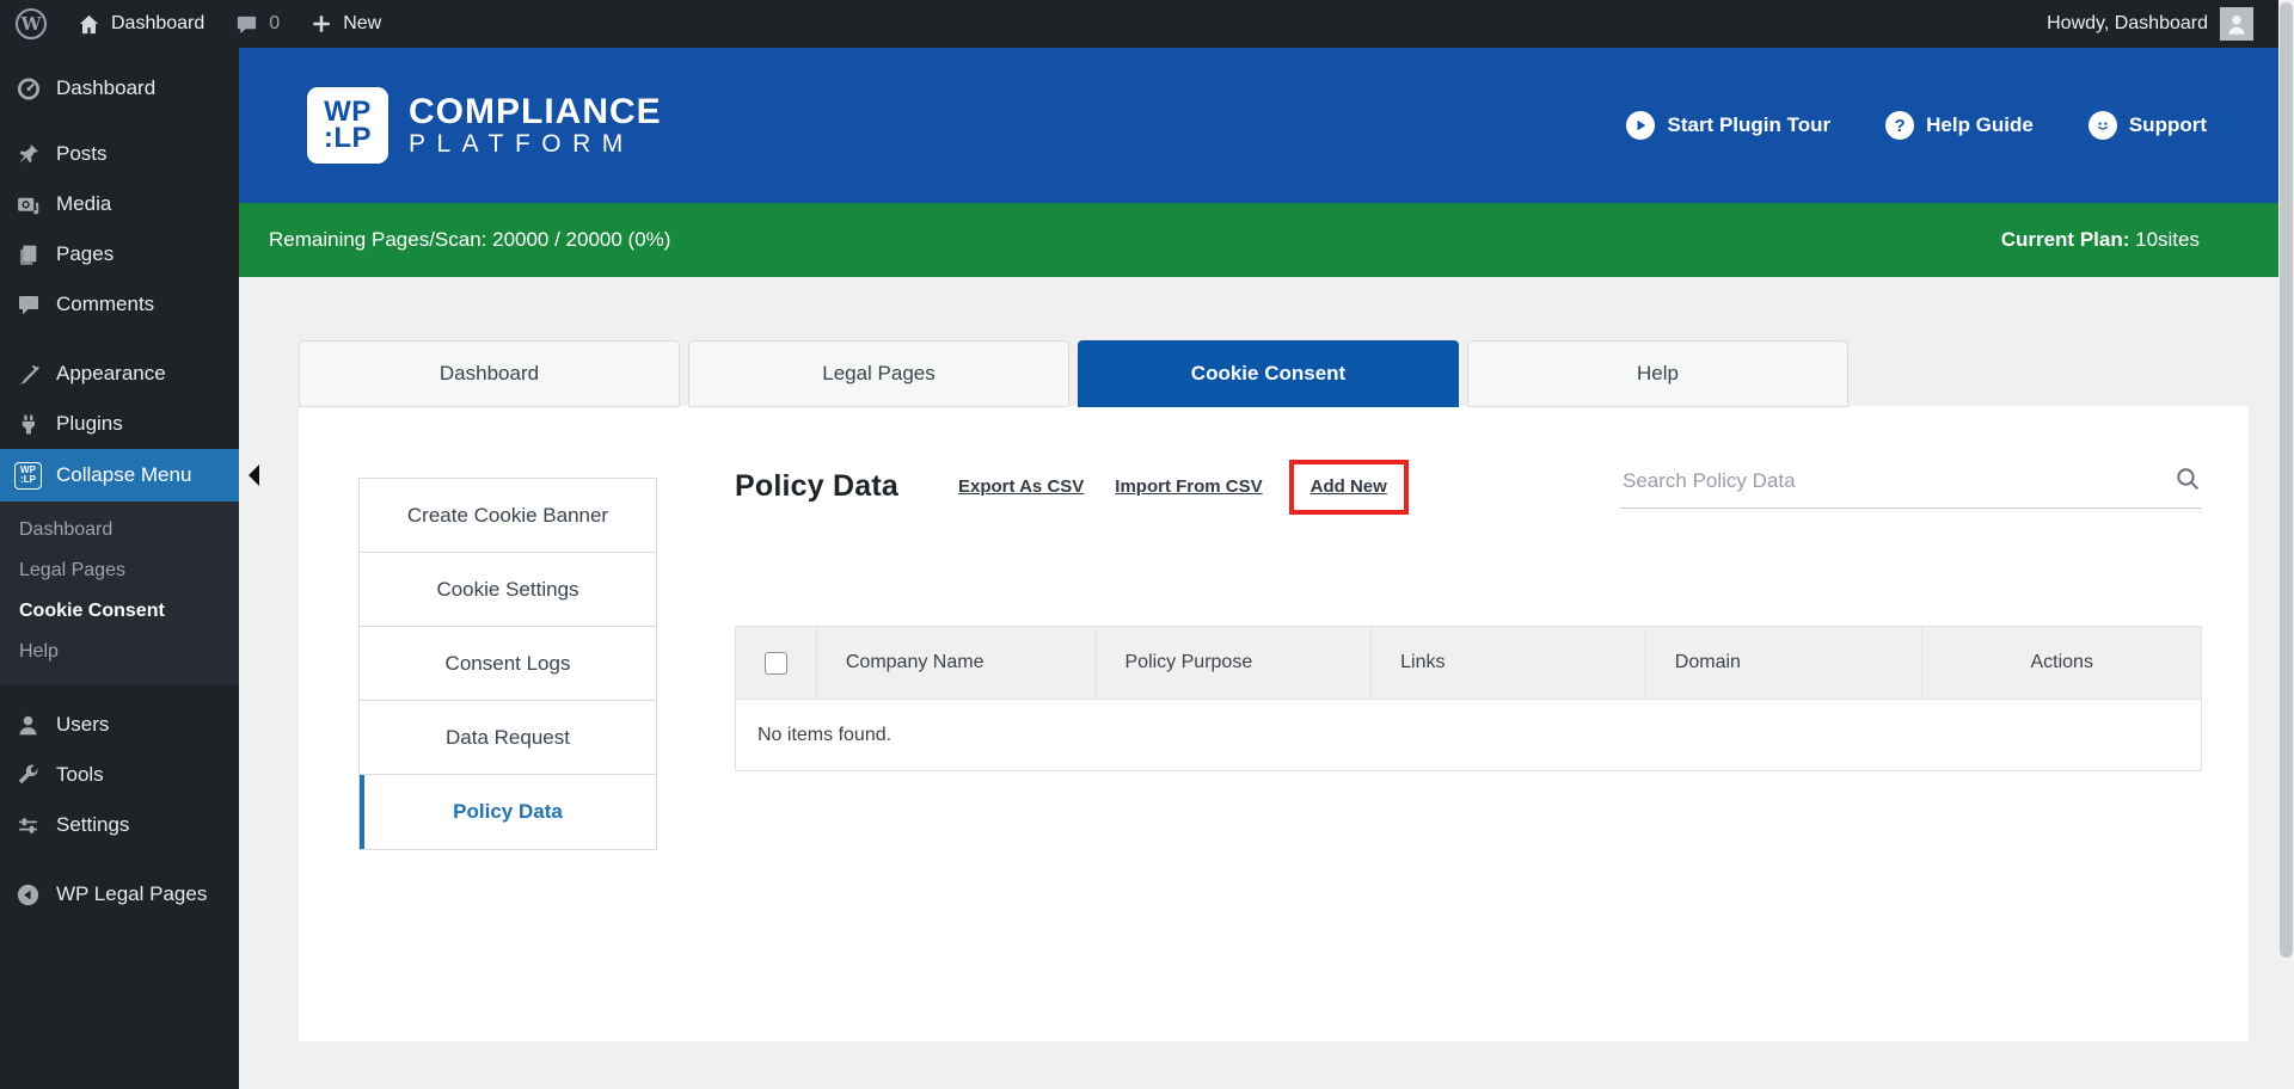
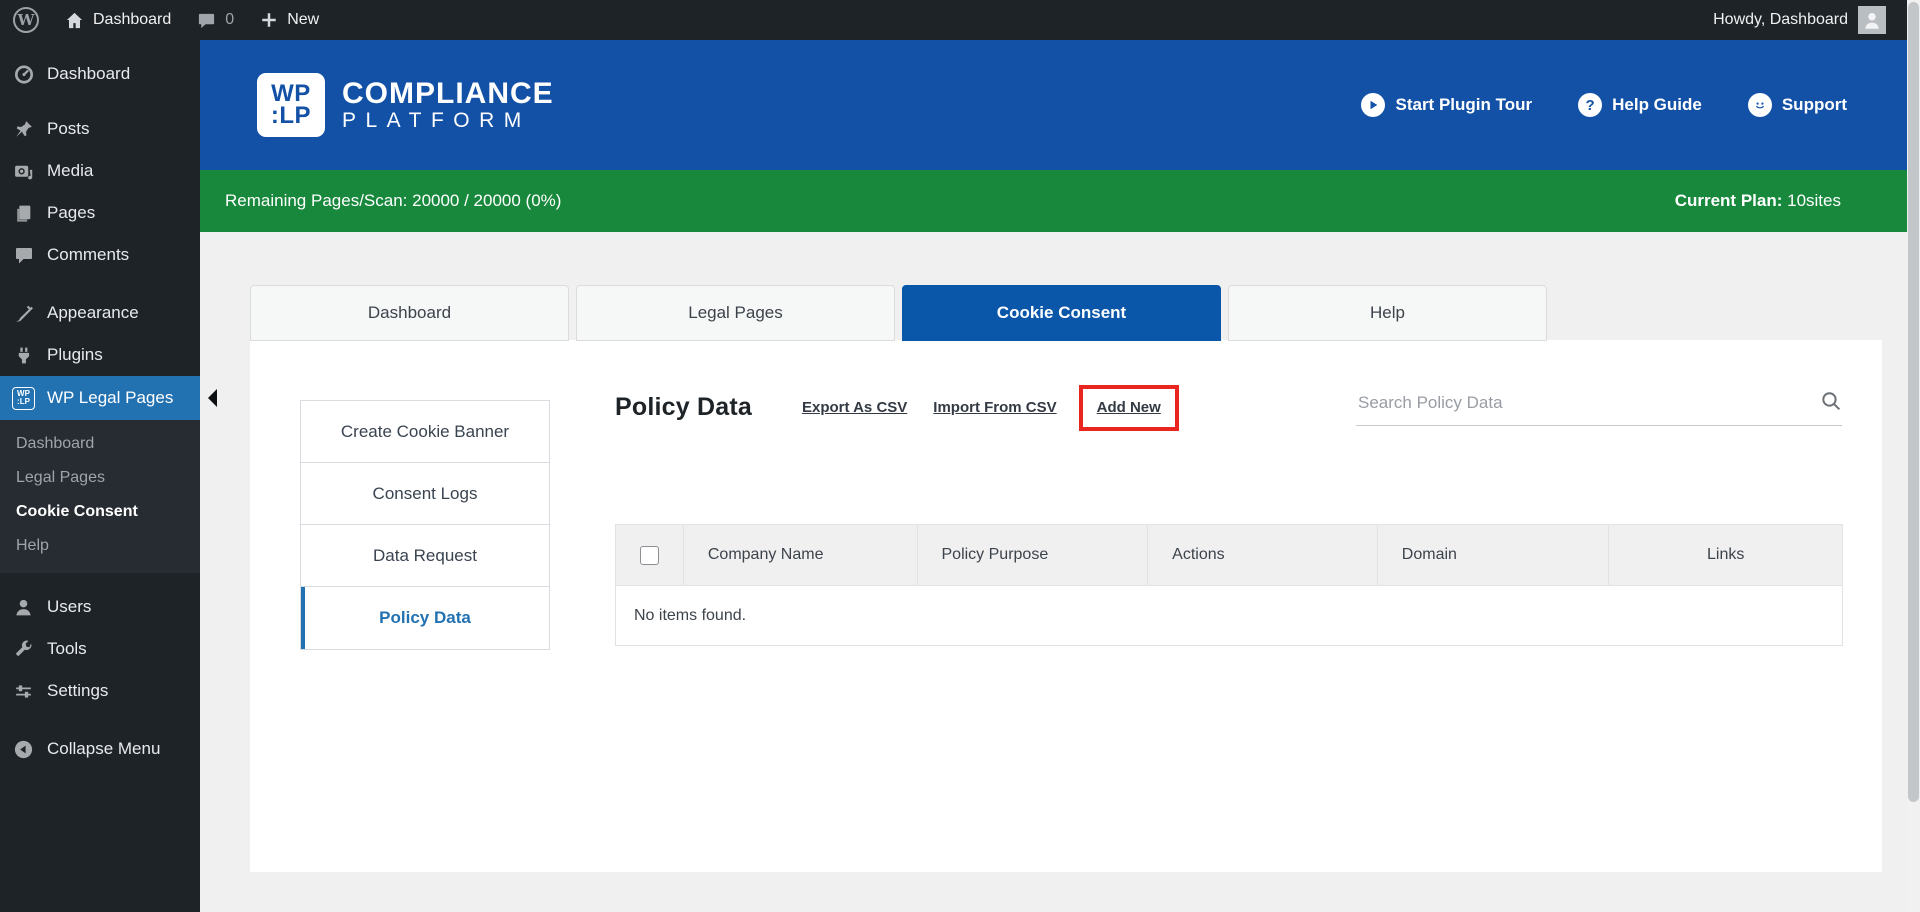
  W
  Dashboard
  0
  New
  Howdy, Dashboard
  Dashboard
  Posts
  Media
  Pages
  Comments
  Appearance
  Plugins
  WP
  :LP
- Collapse Menu
+ WP Legal Pages
  Dashboard
  Legal Pages
  Cookie Consent
  Help
  Users
  Tools
  Settings
- WP Legal Pages
+ Collapse Menu
  WP
  :LP
  COMPLIANCE
  PLATFORM
  Start Plugin Tour
  ?
  Help Guide
  Support
  Remaining Pages/Scan: 20000 / 20000 (0%)
  Current Plan: 10sites
  Dashboard
  Legal Pages
  Cookie Consent
  Help
  Create Cookie Banner
- Cookie Settings
  Consent Logs
  Data Request
  Policy Data
  Policy Data
  Export As CSV
  Import From CSV
  Add New
  Search Policy Data
  Company Name
  Policy Purpose
- Links
+ Actions
  Domain
- Actions
+ Links
  No items found.
